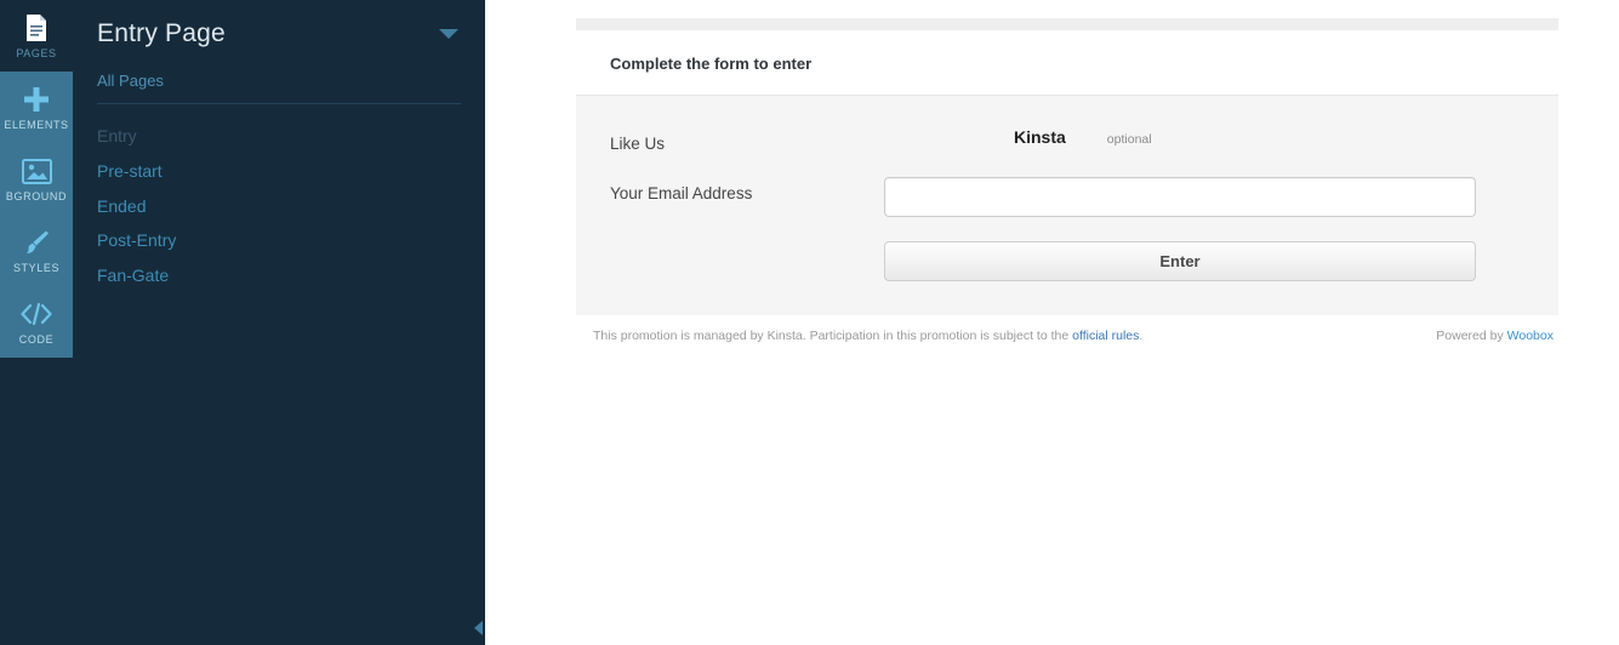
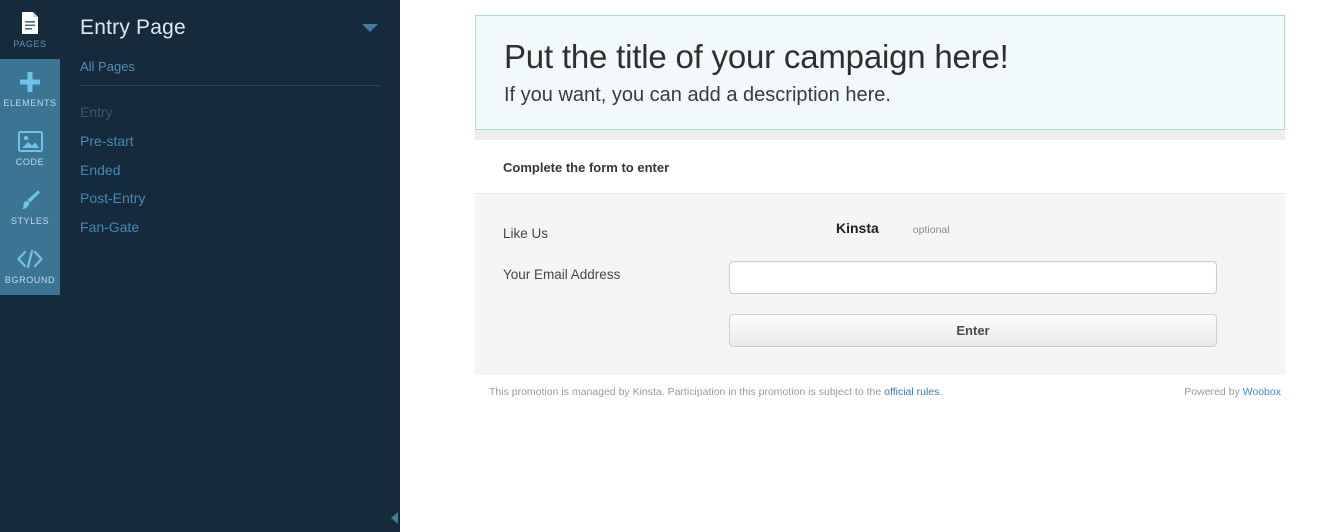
  PAGES
  ELEMENTS
- BGROUND
+ CODE
  STYLES
- CODE
+ BGROUND
  Entry Page
  All Pages
  Entry
  Pre-start
  Ended
  Post-Entry
  Fan-Gate
+ Put the title of your campaign here!
+ If you want, you can add a description here.
  Complete the form to enter
  Like Us
  Kinsta
  optional
  Your Email Address
  Enter
  This promotion is managed by Kinsta. Participation in this promotion is subject to the official rules.
  Powered by Woobox
